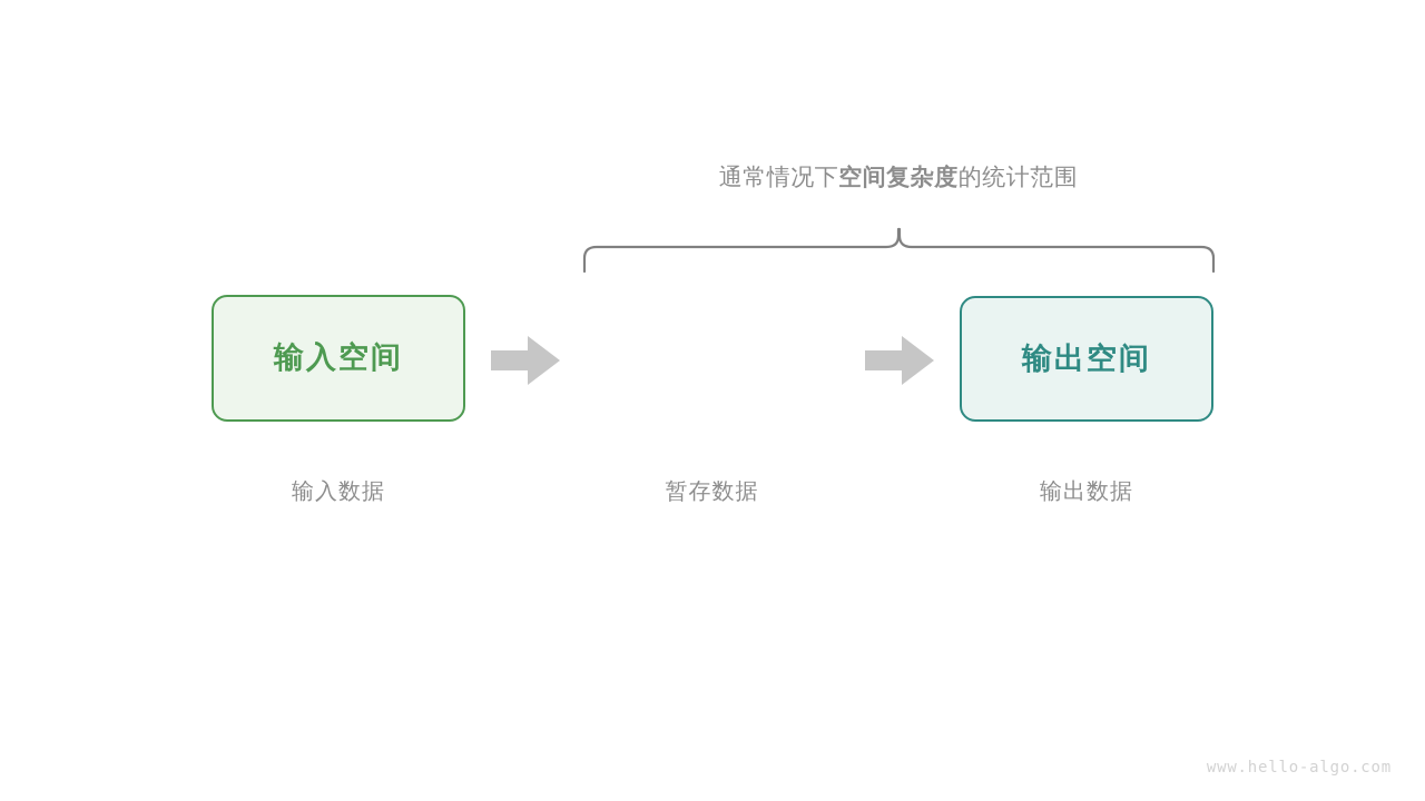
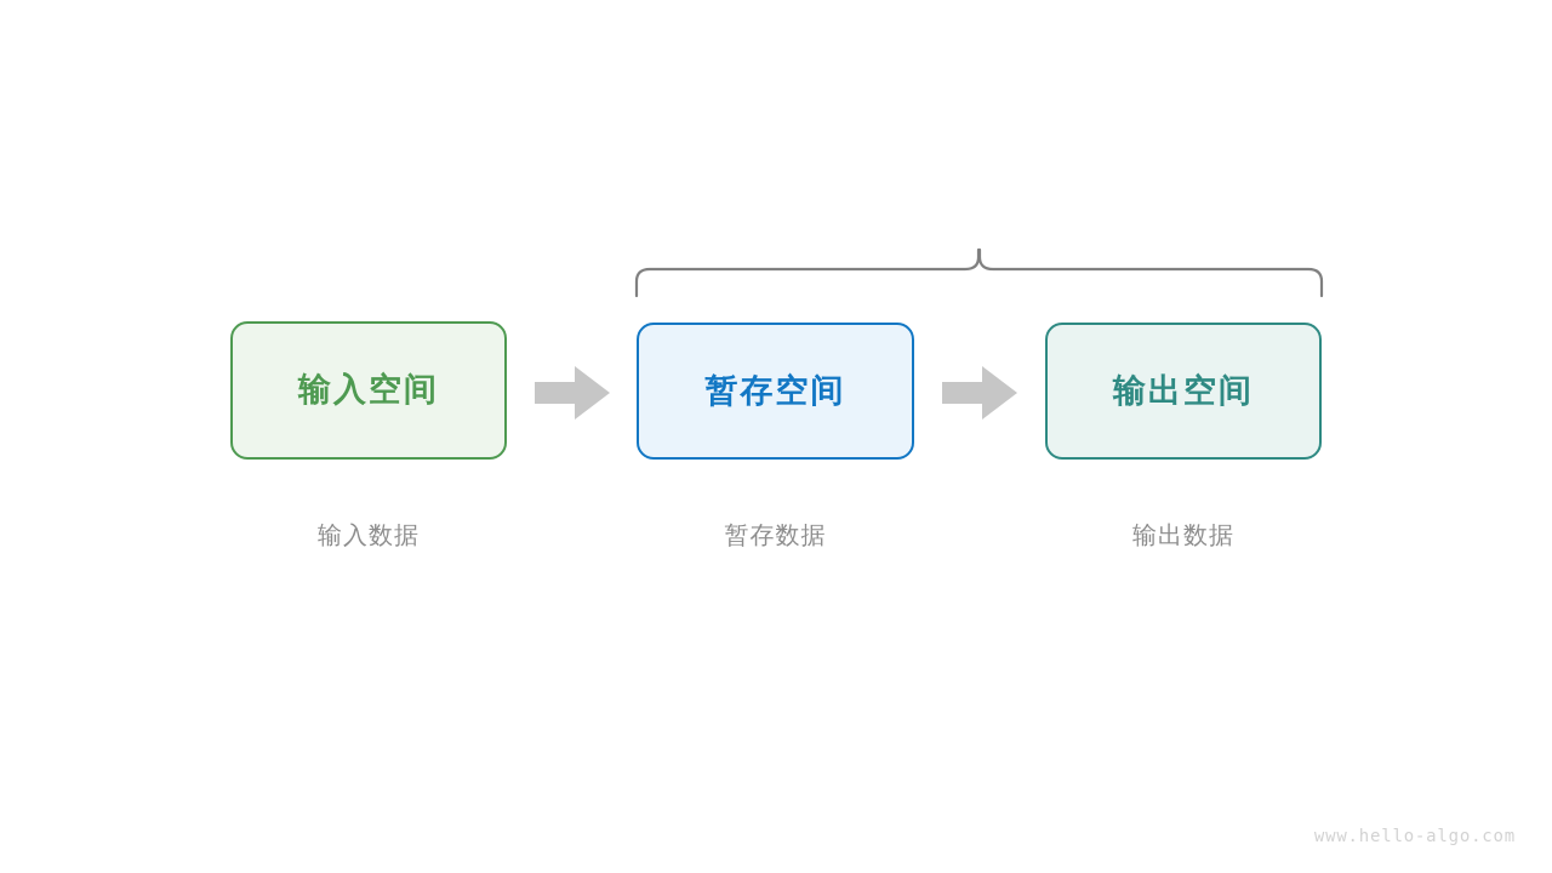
- 通常情况下空间复杂度的统计范围
  输入空间
+ 暂存空间
  输出空间
  输入数据
  暂存数据
  输出数据
  www.hello-algo.com
